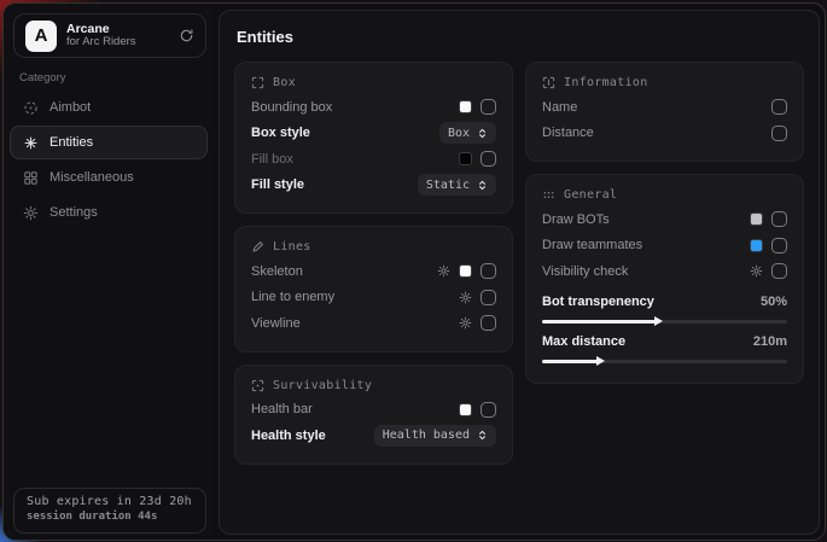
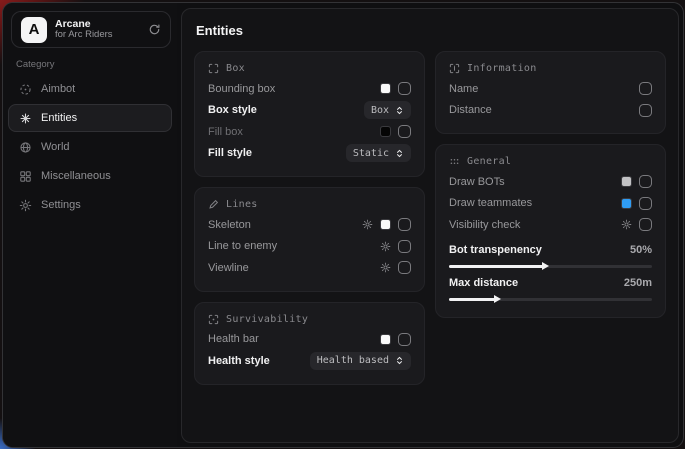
  A
  Arcane
  for Arc Riders
  Category
  Aimbot
  Entities
+ World
  Miscellaneous
  Settings
- Sub expires in 23d 20h
- session duration 44s
  Entities
  Box
  Bounding box
  Box style
  Box
  Fill box
  Fill style
  Static
  Lines
  Skeleton
  Line to enemy
  Viewline
  Survivability
  Health bar
  Health style
  Health based
  Information
  Name
  Distance
  General
  Draw BOTs
  Draw teammates
  Visibility check
  Bot transpenency
  50%
  Max distance
- 210m
+ 250m
